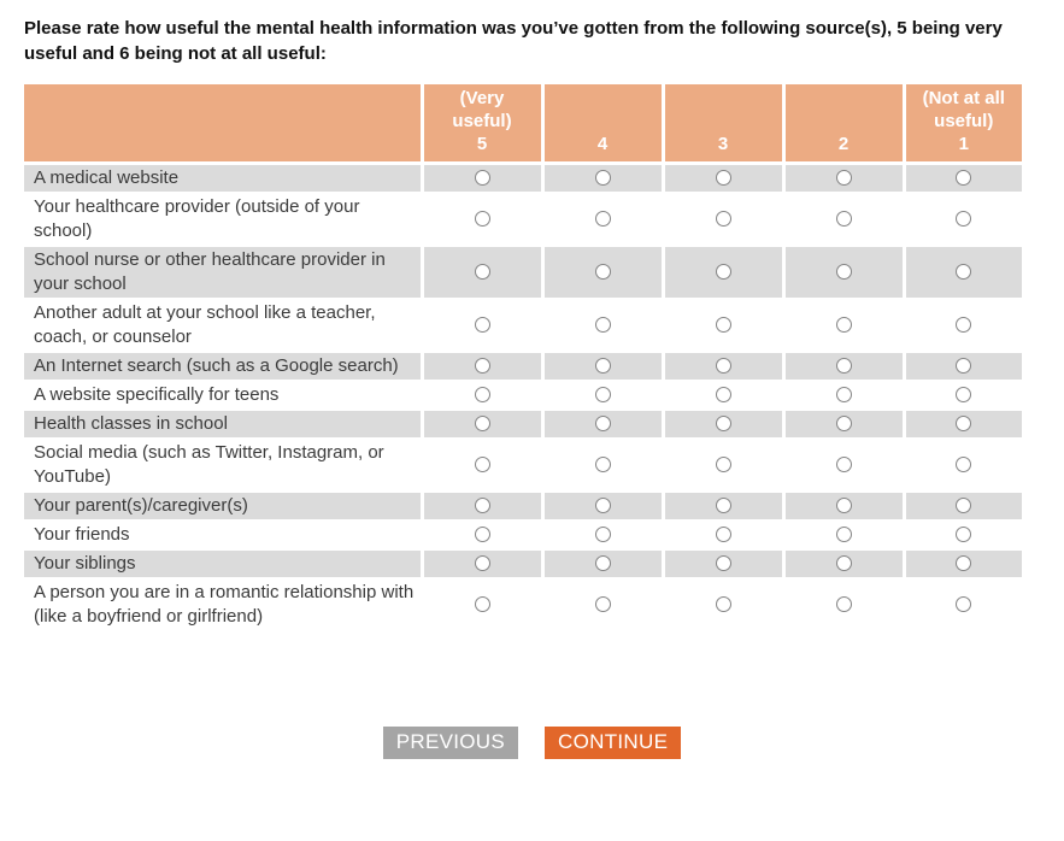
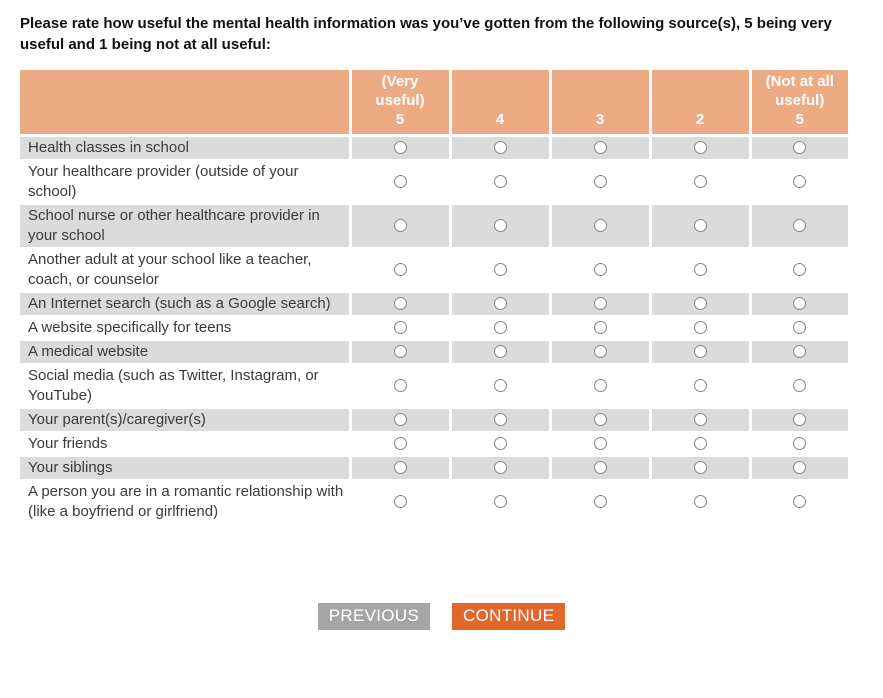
- Please rate how useful the mental health information was you’ve gotten from the following source(s), 5 being very useful and 6 being not at all useful:
+ Please rate how useful the mental health information was you’ve gotten from the following source(s), 5 being very useful and 1 being not at all useful:
- 	(Very useful) 5	4	3	2	(Not at all useful) 1
+ 	(Very useful) 5	4	3	2	(Not at all useful) 5
- A medical website
+ Health classes in school
  Your healthcare provider (outside of your school)
  School nurse or other healthcare provider in your school
  Another adult at your school like a teacher, coach, or counselor
  An Internet search (such as a Google search)
  A website specifically for teens
- Health classes in school
+ A medical website
  Social media (such as Twitter, Instagram, or YouTube)
  Your parent(s)/caregiver(s)
  Your friends
  Your siblings
  A person you are in a romantic relationship with (like a boyfriend or girlfriend)
  PREVIOUS
  CONTINUE
